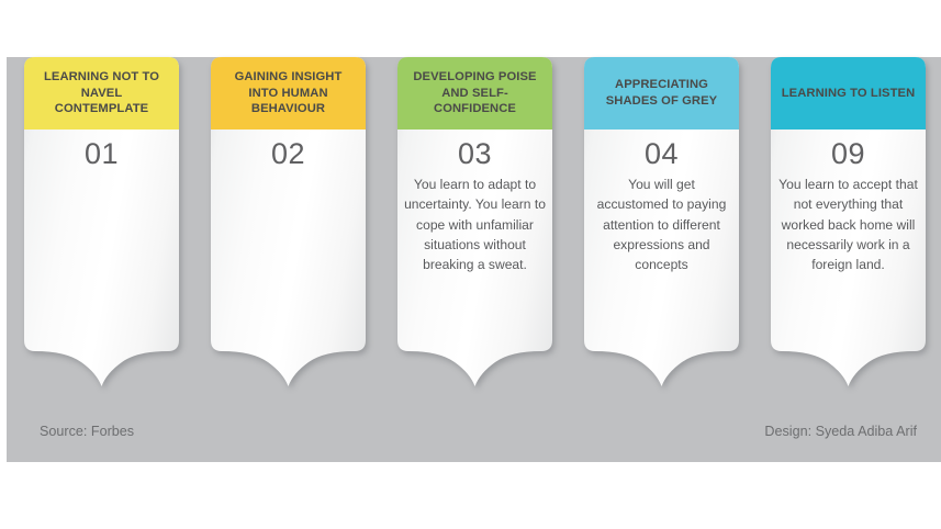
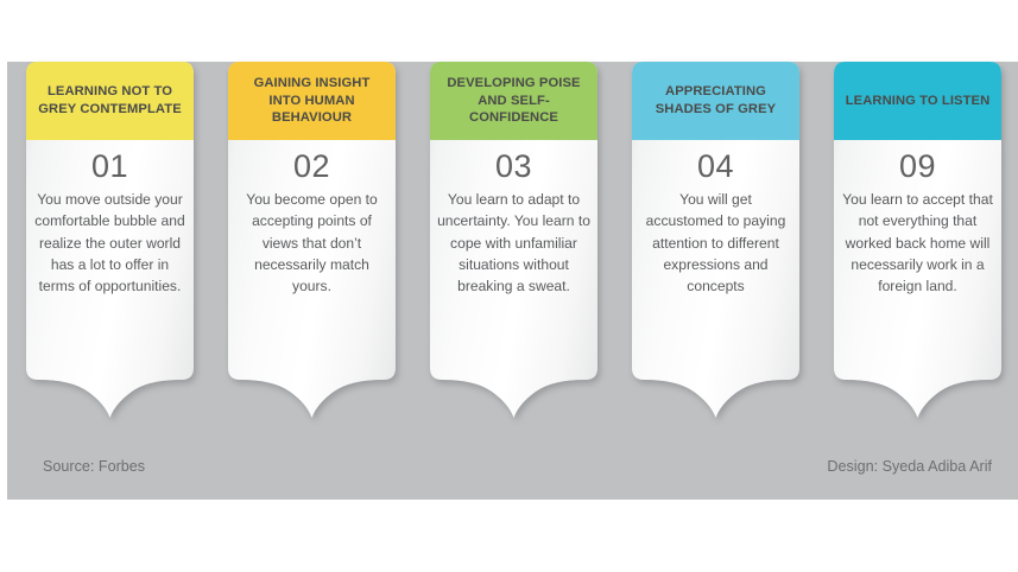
- LEARNING NOT TO NAVEL CONTEMPLATE
+ LEARNING NOT TO GREY CONTEMPLATE
  01
+ You move outside your comfortable bubble and realize the outer world has a lot to offer in terms of opportunities.
  GAINING INSIGHT INTO HUMAN BEHAVIOUR
  02
+ You become open to accepting points of views that don’t necessarily match yours.
  DEVELOPING POISE AND SELF-CONFIDENCE
  03
  You learn to adapt to uncertainty. You learn to cope with unfamiliar situations without breaking a sweat.
  APPRECIATING SHADES OF GREY
  04
  You will get accustomed to paying attention to different expressions and concepts
  LEARNING TO LISTEN
  09
  You learn to accept that not everything that worked back home will necessarily work in a foreign land.
  Source: Forbes
  Design: Syeda Adiba Arif
